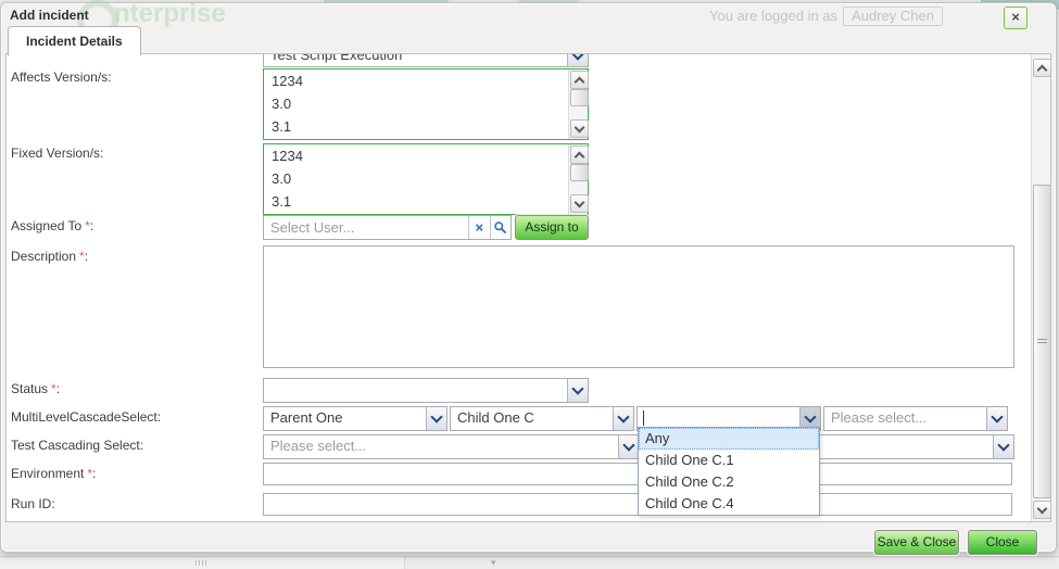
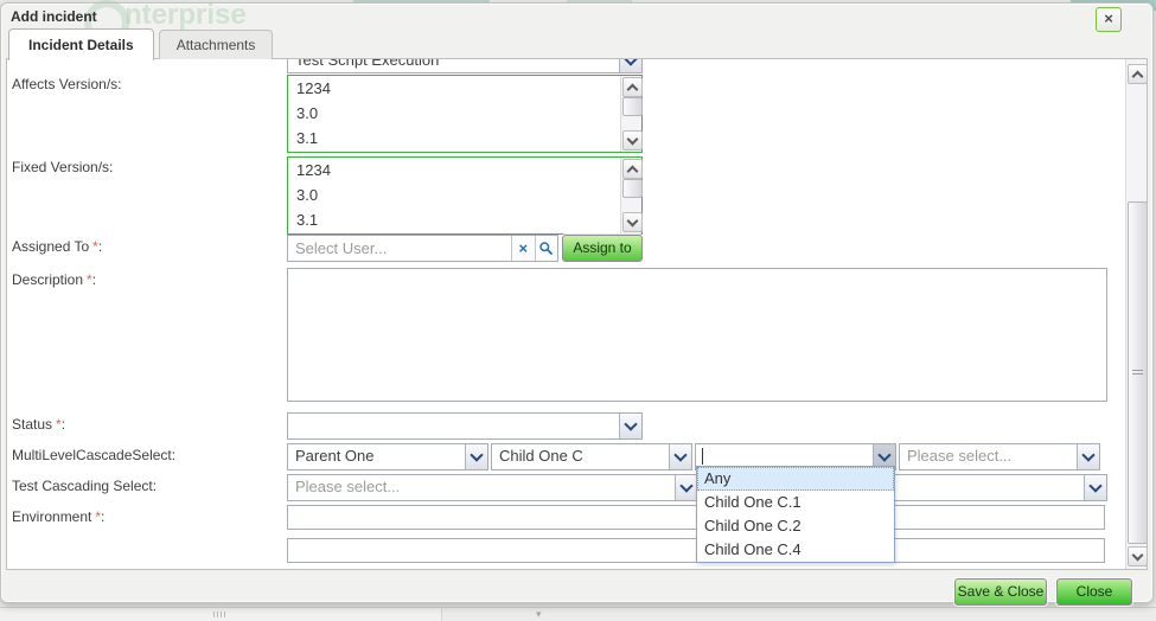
  ▾
  nterprise
- You are logged in as Audrey Chen
  Add incident
  ×
  Incident Details
+ Attachments
  Test Script Execution
  Affects Version/s:
  1234
  3.0
  3.1
  Fixed Version/s:
  1234
  3.0
  3.1
  Assigned To *:
  Select User...
  ×
  Assign to
  Description *:
  Status *:
  MultiLevelCascadeSelect:
  Parent One
  Child One C
  Please select...
  Test Cascading Select:
  Please select...
  Environment *:
- Run ID:
  Any
  Child One C.1
  Child One C.2
  Child One C.4
  Save & Close
  Close
